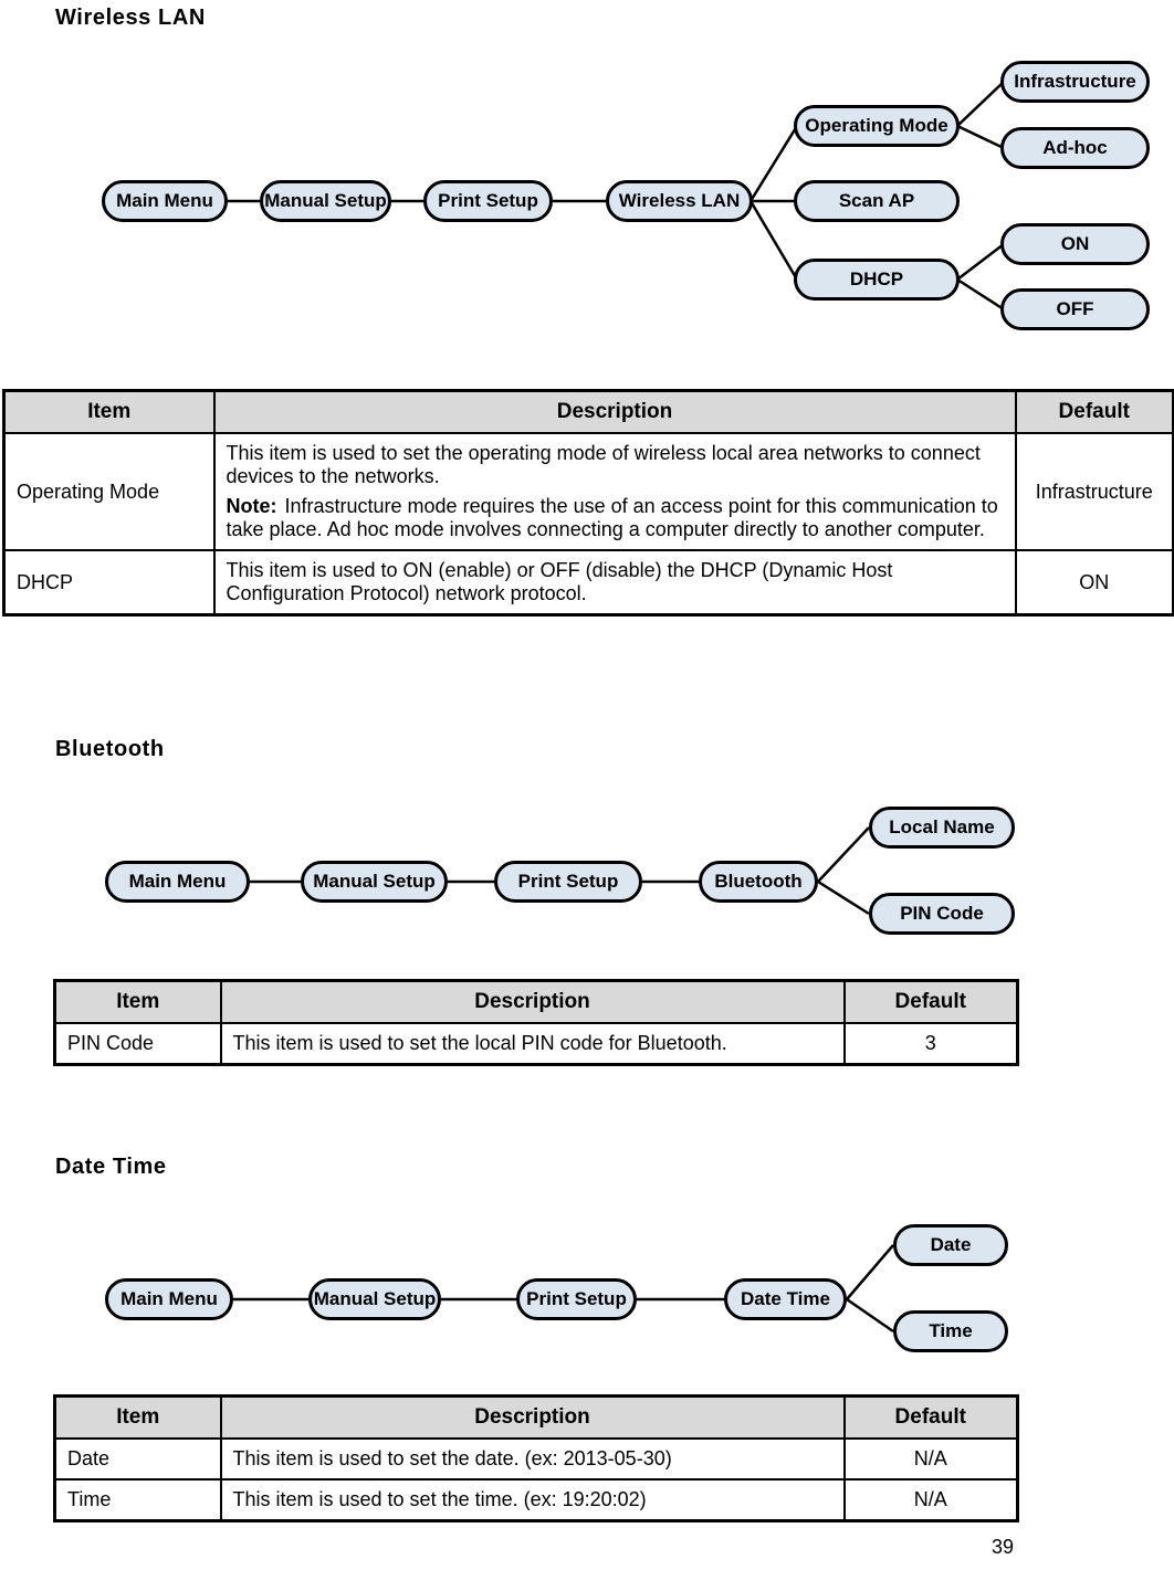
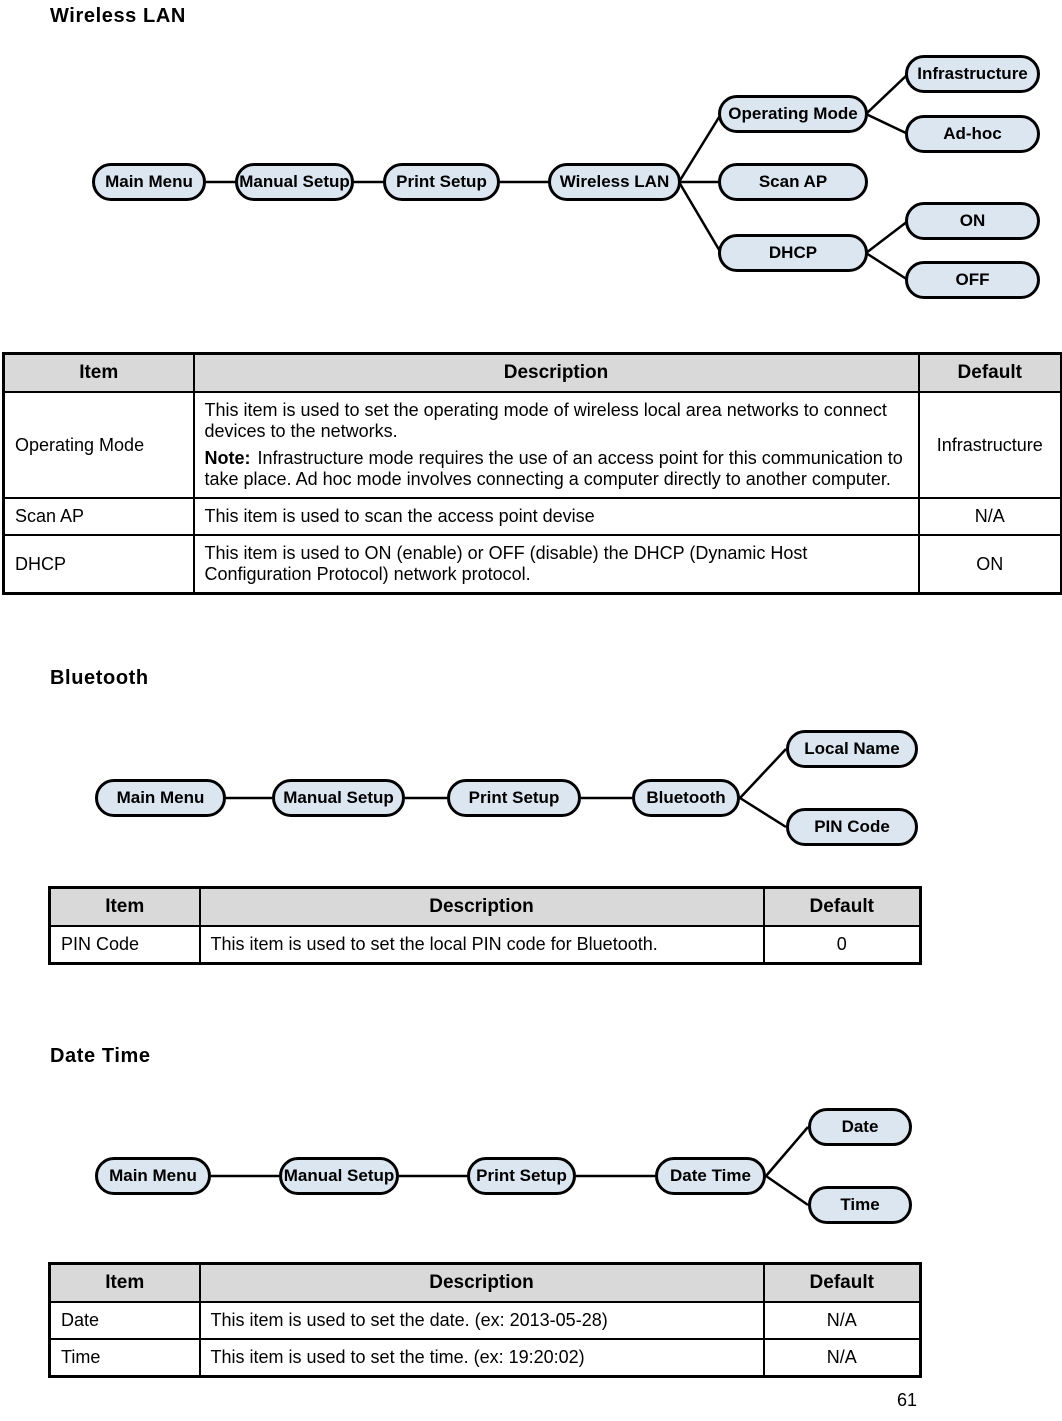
  Wireless LAN
  Main Menu
  Manual Setup
  Print Setup
  Wireless LAN
  Operating Mode
  Scan AP
  DHCP
  Infrastructure
  Ad-hoc
  ON
  OFF
  Item	Description	Default
  Operating Mode	This item is used to set the operating mode of wireless local area networks to connect devices to the networks. Note: Infrastructure mode requires the use of an access point for this communication to take place. Ad hoc mode involves connecting a computer directly to another computer.	Infrastructure
+ Scan AP	This item is used to scan the access point devise	N/A
  DHCP	This item is used to ON (enable) or OFF (disable) the DHCP (Dynamic Host Configuration Protocol) network protocol.	ON
  Bluetooth
  Main Menu
  Manual Setup
  Print Setup
  Bluetooth
  Local Name
  PIN Code
  Item	Description	Default
- PIN Code	This item is used to set the local PIN code for Bluetooth.	3
+ PIN Code	This item is used to set the local PIN code for Bluetooth.	0
  Date Time
  Main Menu
  Manual Setup
  Print Setup
  Date Time
  Date
  Time
  Item	Description	Default
- Date	This item is used to set the date. (ex: 2013-05-30)	N/A
+ Date	This item is used to set the date. (ex: 2013-05-28)	N/A
  Time	This item is used to set the time. (ex: 19:20:02)	N/A
- 39
+ 61
